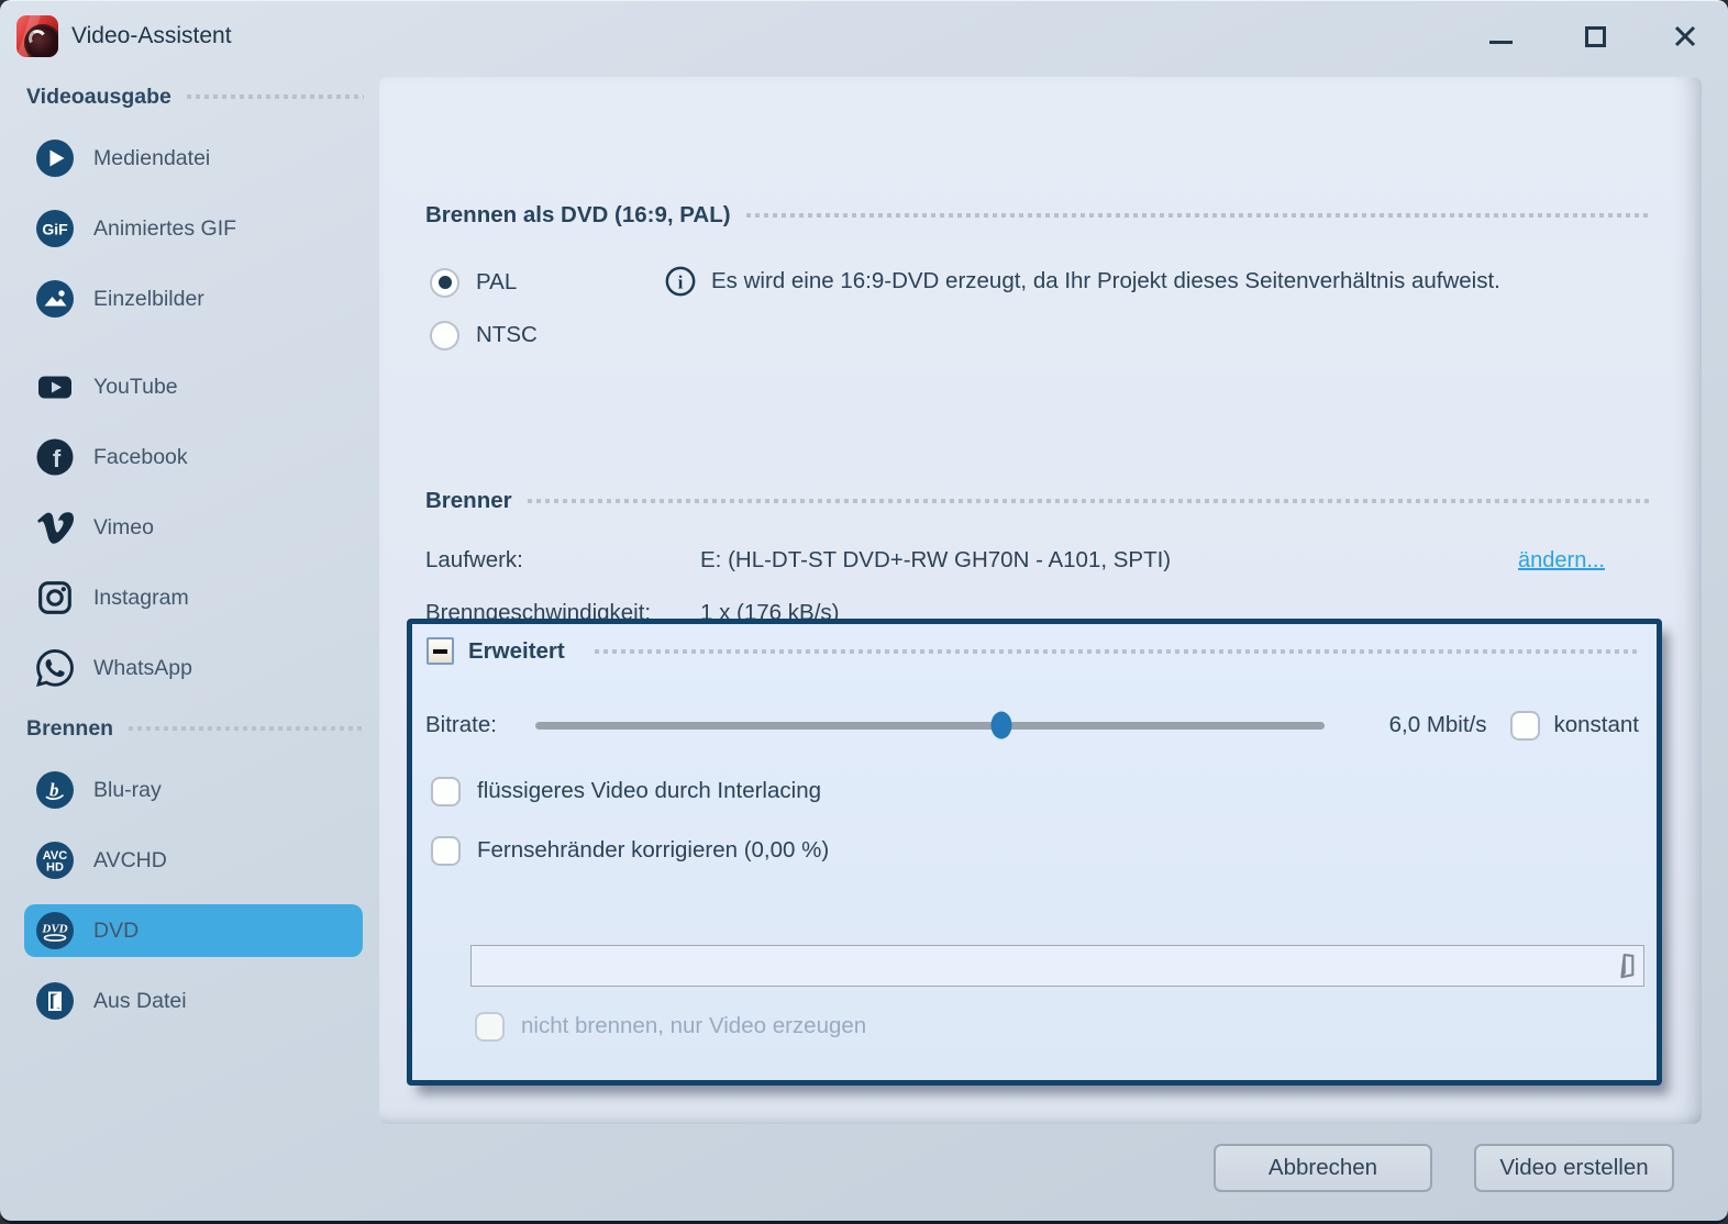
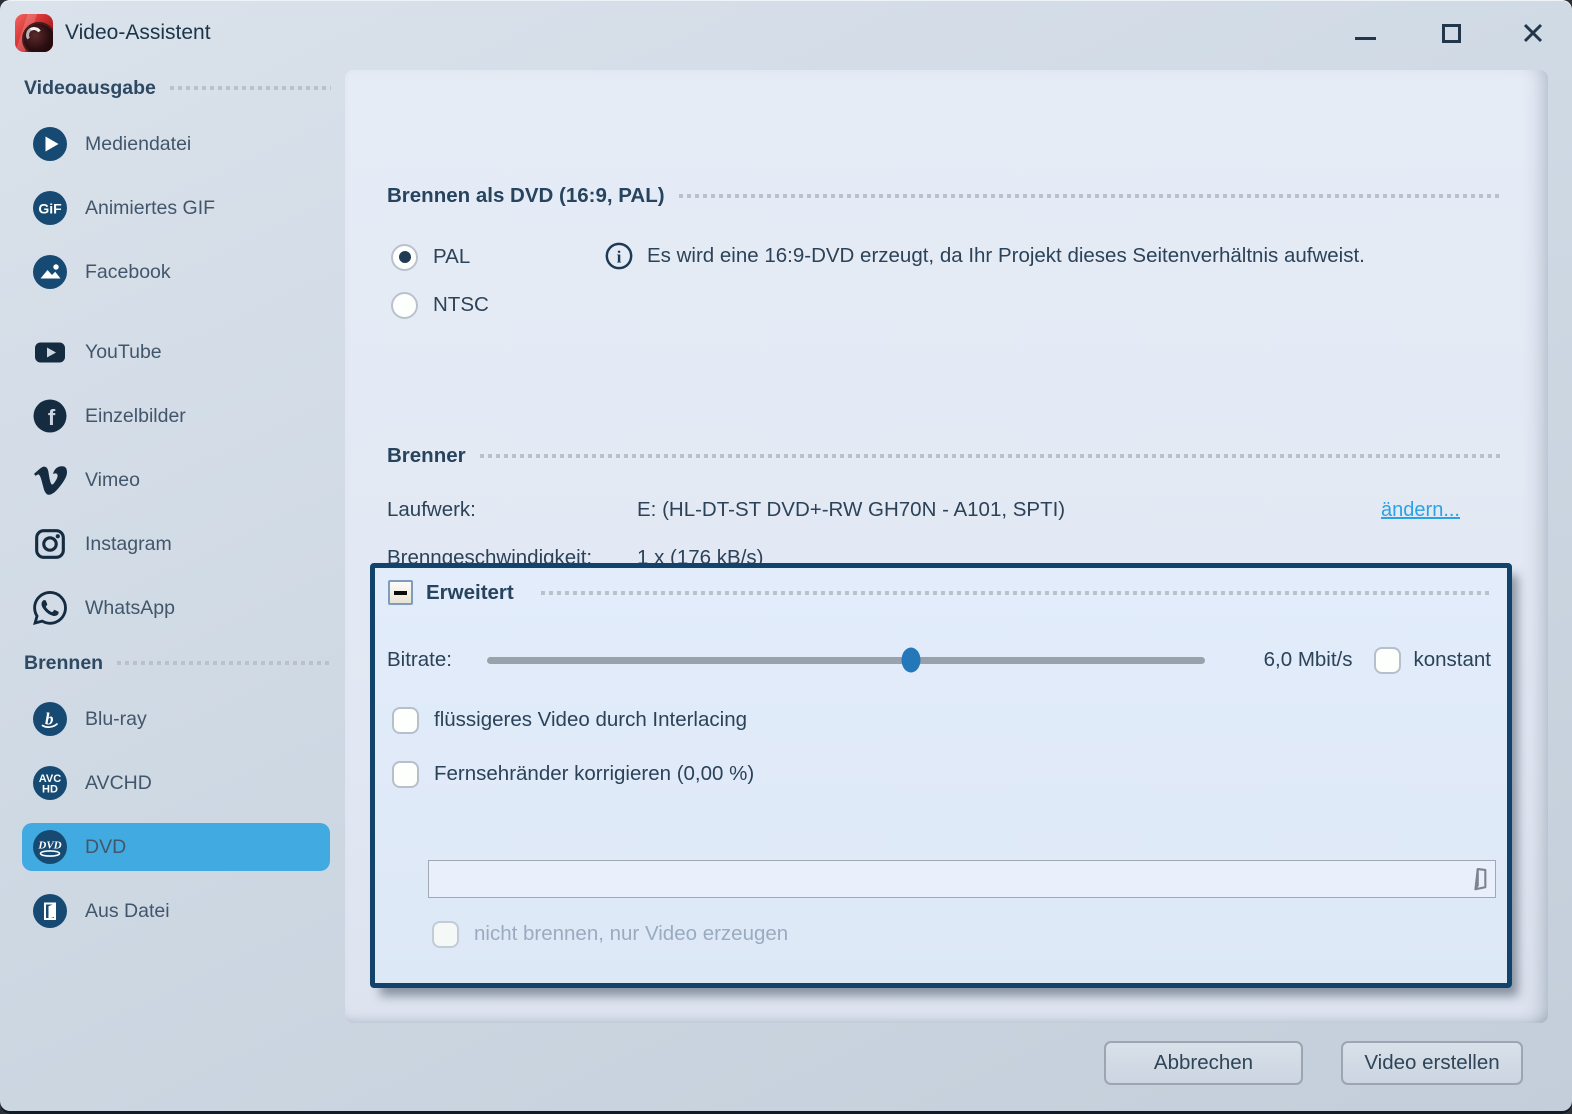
  Video-Assistent
  Videoausgabe
  Mediendatei
  GiF
  Animiertes GIF
- Einzelbilder
+ Facebook
  YouTube
  f
- Facebook
+ Einzelbilder
  Vimeo
  Instagram
  WhatsApp
  Brennen
  b
  Blu-ray
  AVC
  HD
  AVCHD
  DVD
  DVD
  Aus Datei
  Brennen als DVD (16:9, PAL)
  PAL
  i
  Es wird eine 16:9-DVD erzeugt, da Ihr Projekt dieses Seitenverhältnis aufweist.
  NTSC
  Brenner
  Laufwerk:
  E: (HL-DT-ST DVD+-RW GH70N - A101, SPTI)
  ändern...
  Brenngeschwindigkeit:
  1 x (176 kB/s)
  Erweitert
  Bitrate:
  6,0 Mbit/s
  konstant
  flüssigeres Video durch Interlacing
  Fernsehränder korrigieren (0,00 %)
  nicht brennen, nur Video erzeugen
  Abbrechen
  Video erstellen
